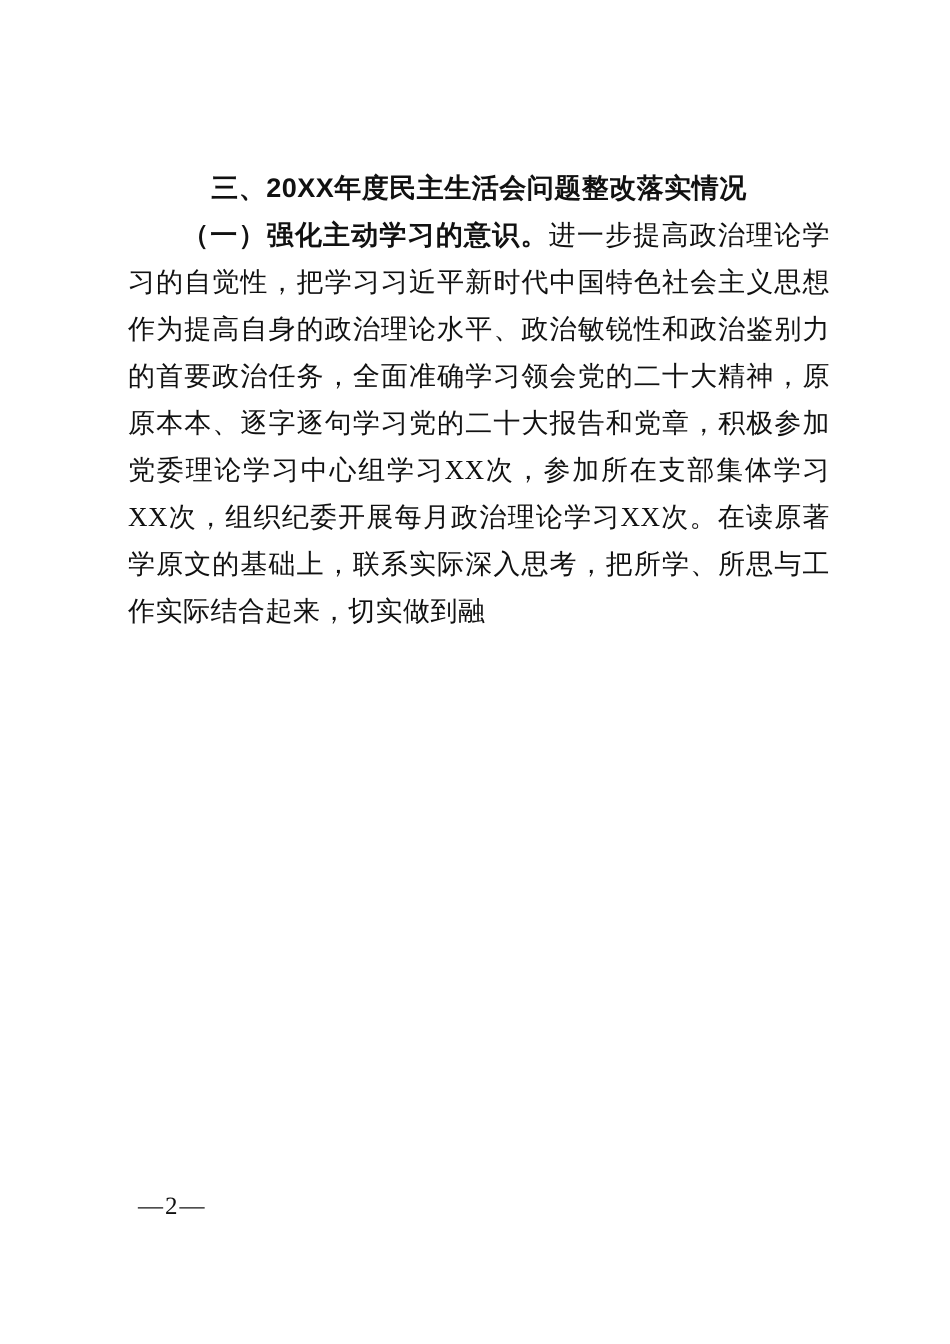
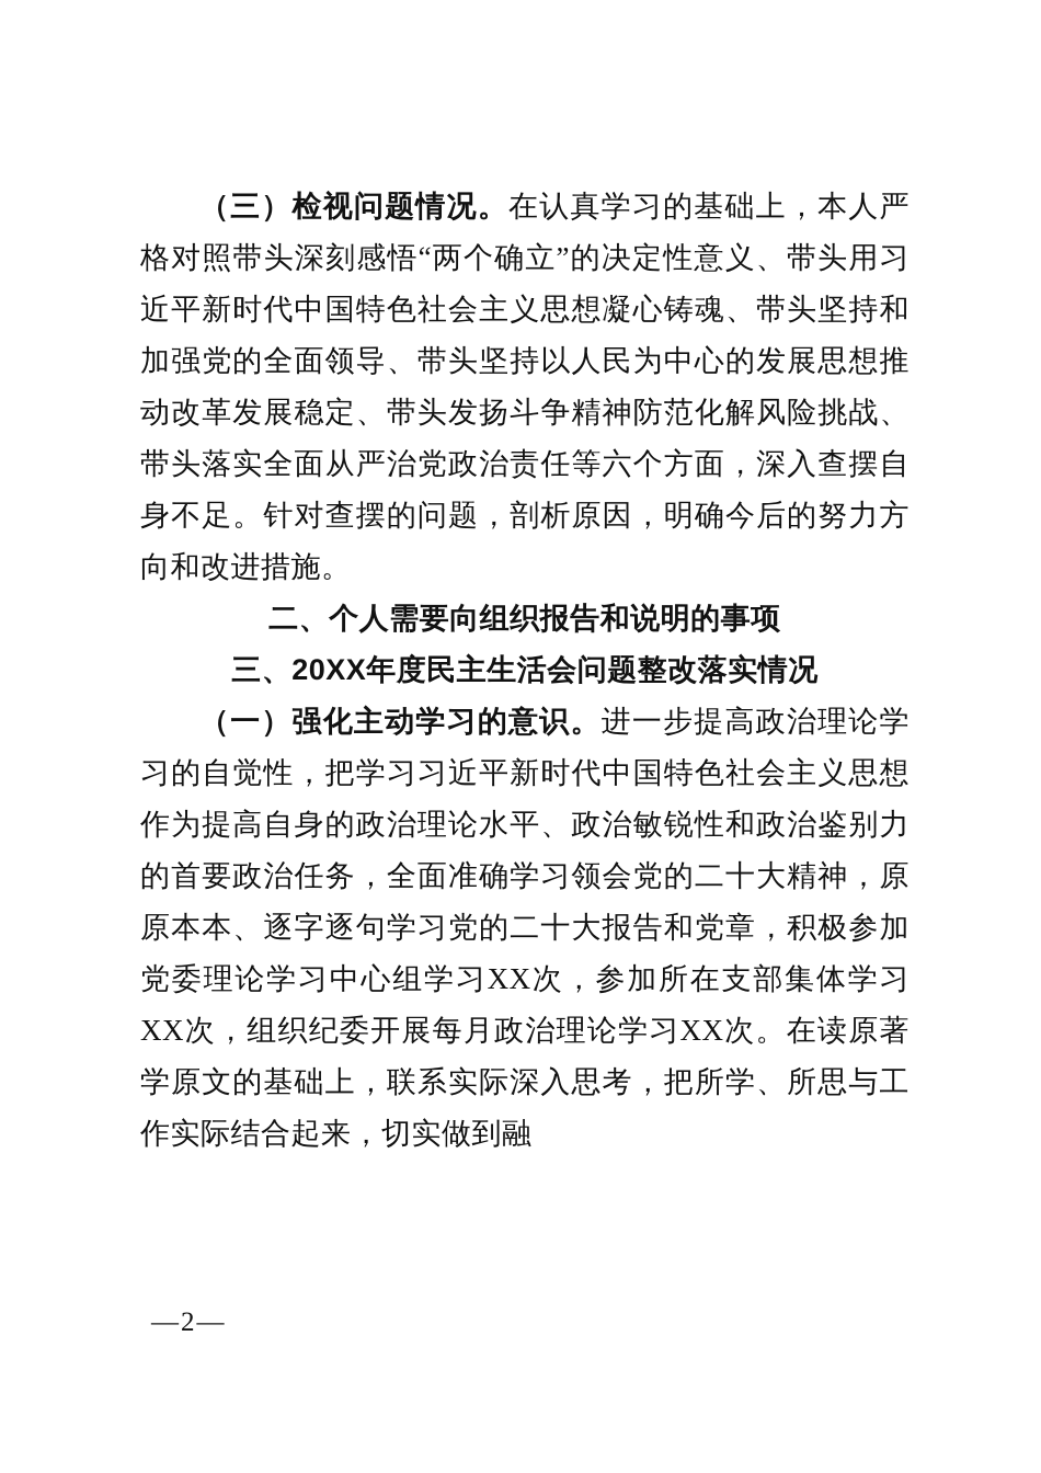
+ （三）检视问题情况。在认真学习的基础上，本人严格对照带头深刻感悟“两个确立”的决定性意义、带头用习近平新时代中国特色社会主义思想凝心铸魂、带头坚持和加强党的全面领导、带头坚持以人民为中心的发展思想推动改革发展稳定、带头发扬斗争精神防范化解风险挑战、带头落实全面从严治党政治责任等六个方面，深入查摆自身不足。针对查摆的问题，剖析原因，明确今后的努力方向和改进措施。
+ 二、个人需要向组织报告和说明的事项
  三、20XX年度民主生活会问题整改落实情况
  （一）强化主动学习的意识。进一步提高政治理论学习的自觉性，把学习习近平新时代中国特色社会主义思想作为提高自身的政治理论水平、政治敏锐性和政治鉴别力的首要政治任务，全面准确学习领会党的二十大精神，原原本本、逐字逐句学习党的二十大报告和党章，积极参加党委理论学习中心组学习XX次，参加所在支部集体学习XX次，组织纪委开展每月政治理论学习XX次。在读原著学原文的基础上，联系实际深入思考，把所学、所思与工作实际结合起来，切实做到融
  —2—
